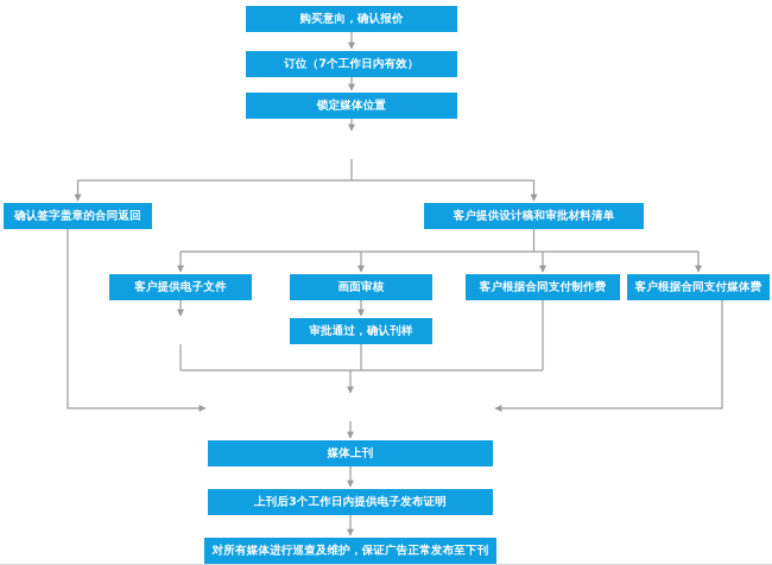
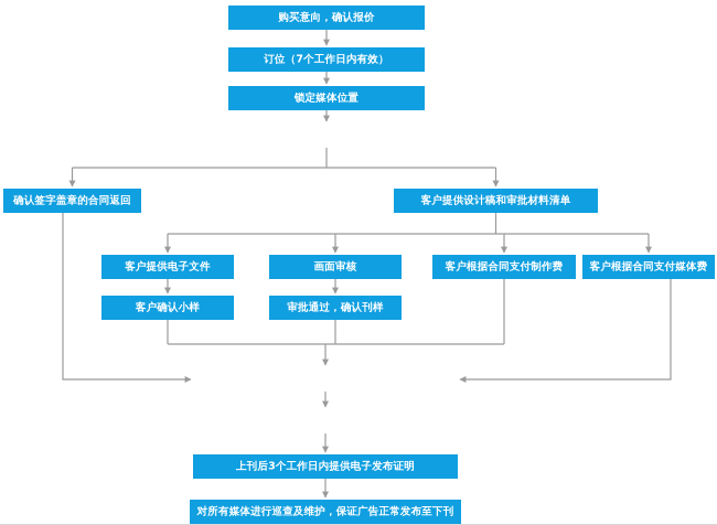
  购买意向，确认报价
  订位（7个工作日内有效）
  锁定媒体位置
  确认签字盖章的合同返回
  客户提供设计稿和审批材料清单
  客户提供电子文件
  画面审核
  客户根据合同支付制作费
  客户根据合同支付媒体费
+ 客户确认小样
  审批通过，确认刊样
- 媒体上刊
  上刊后3个工作日内提供电子发布证明
  对所有媒体进行巡查及维护，保证广告正常发布至下刊
